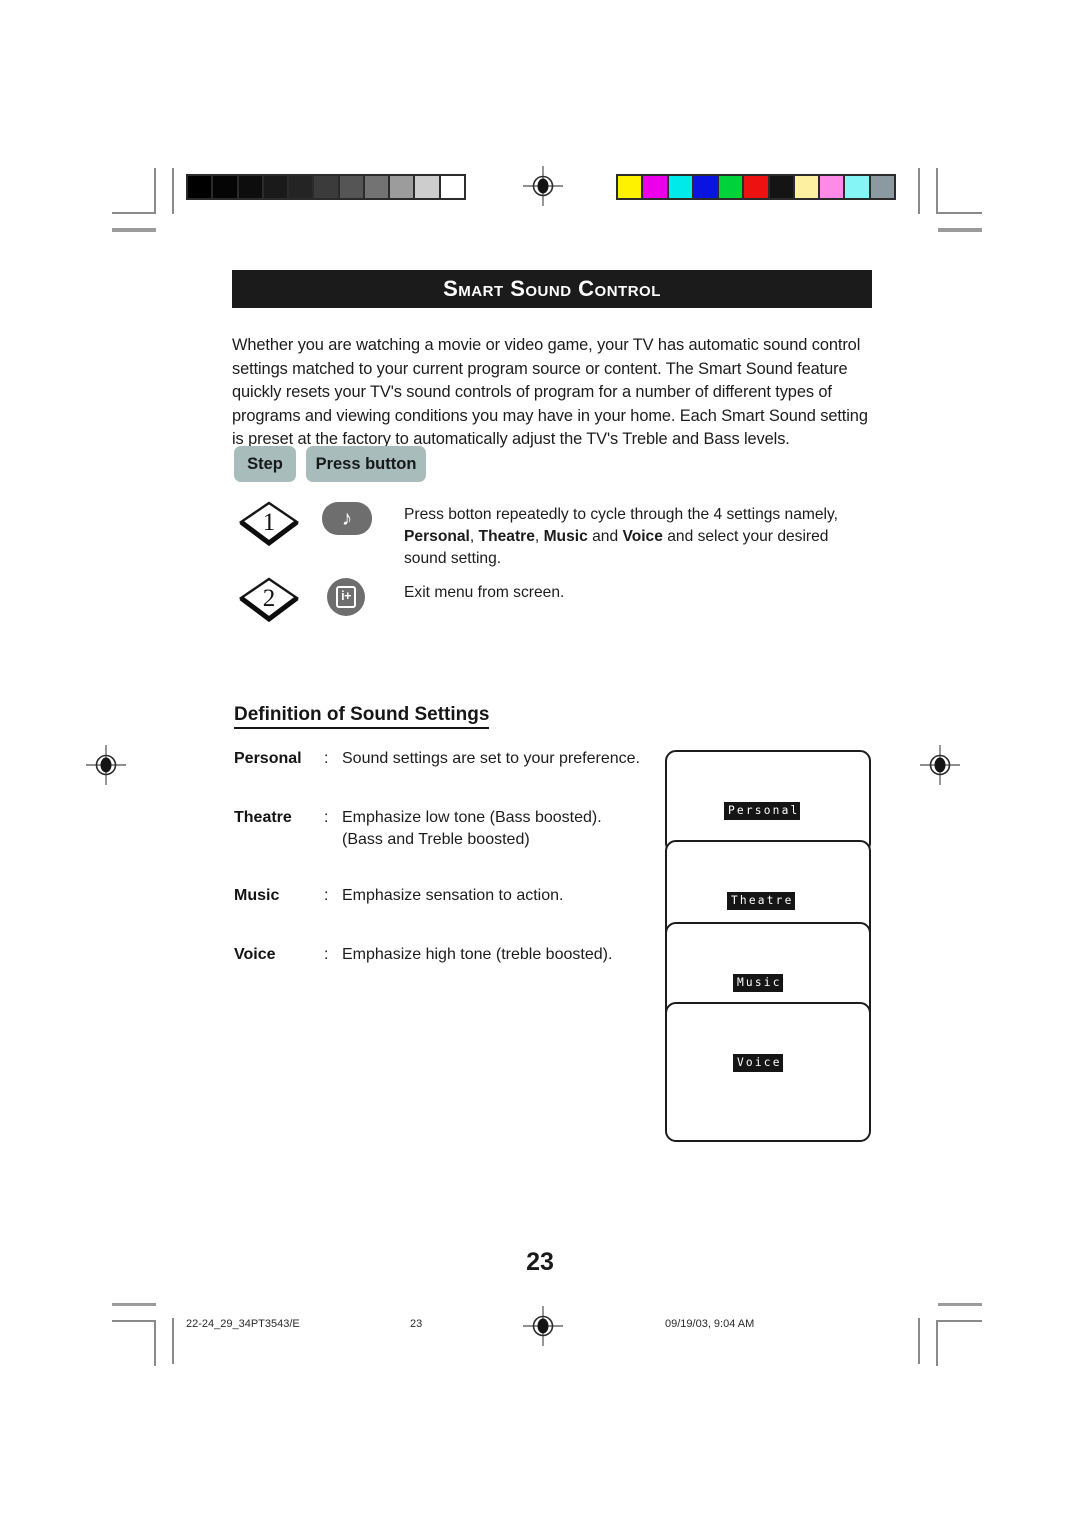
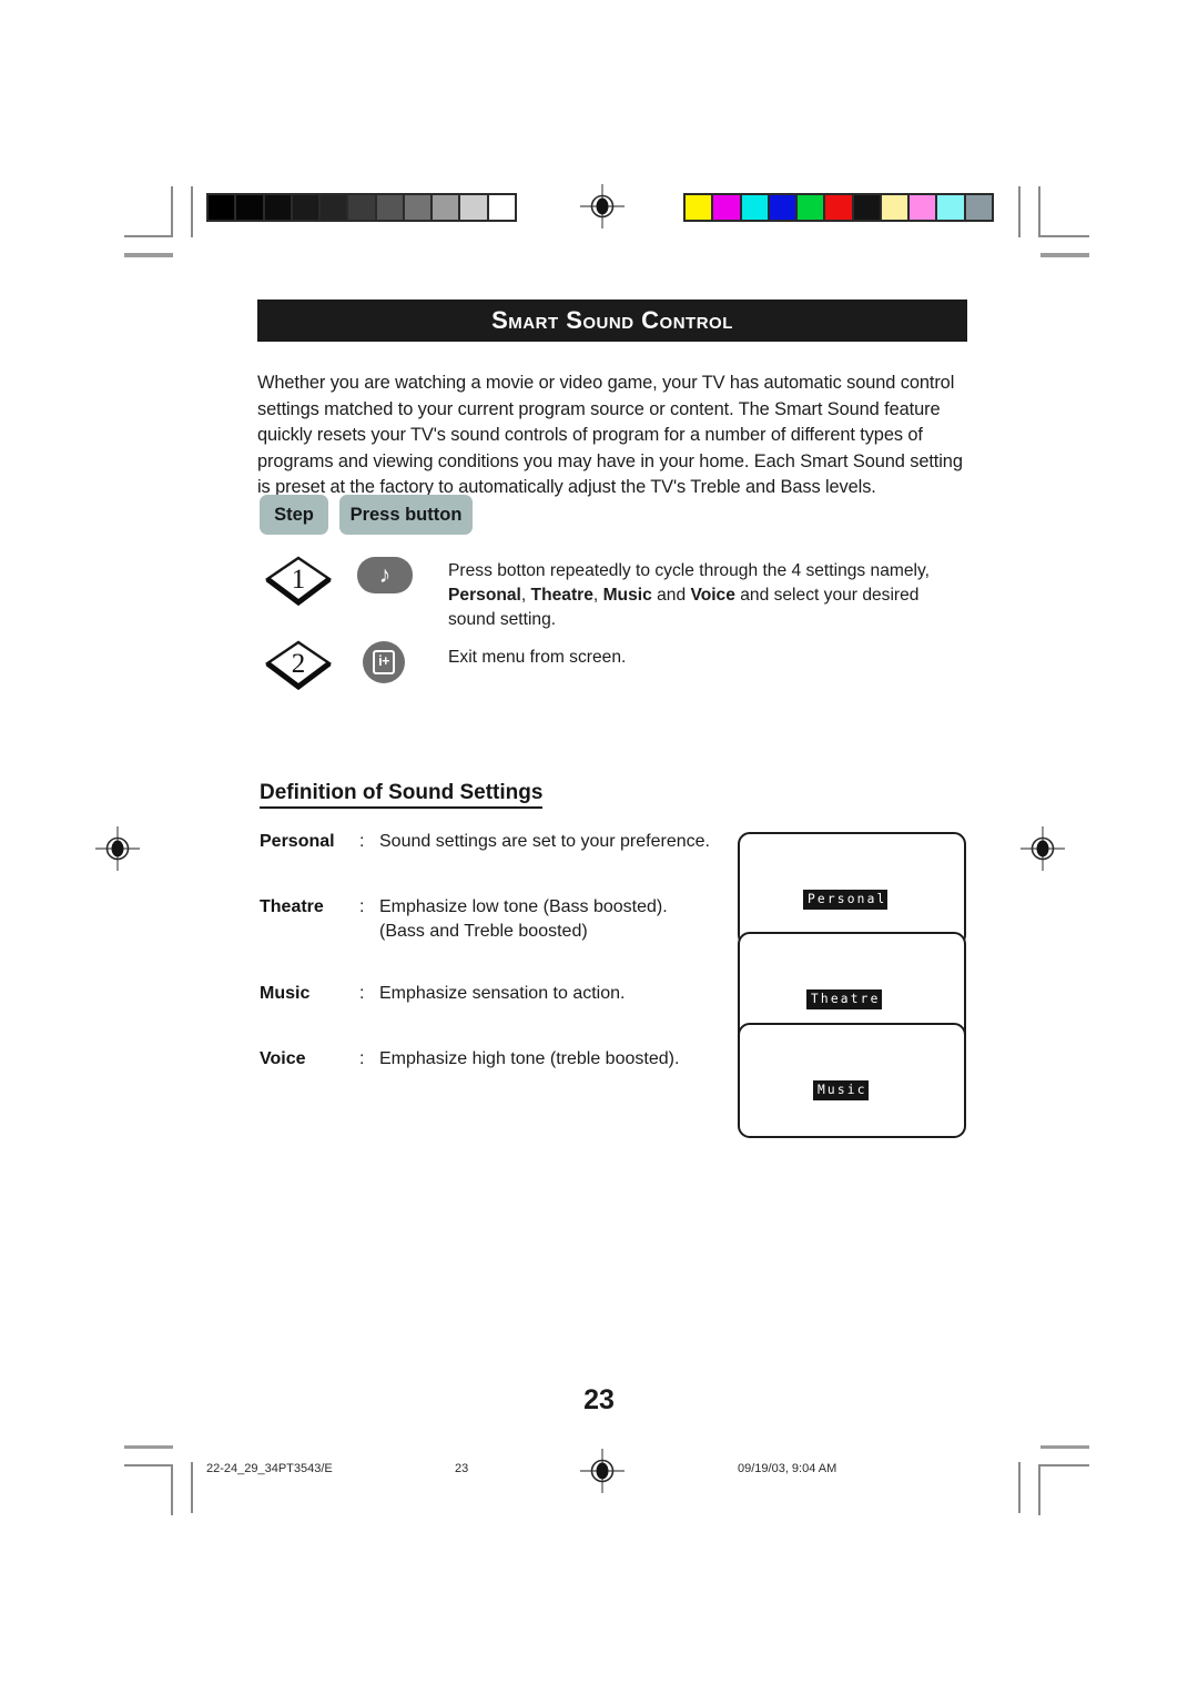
  Smart Sound Control
  Whether you are watching a movie or video game, your TV has automatic sound control settings matched to your current program source or content. The Smart Sound feature quickly resets your TV's sound controls of program for a number of different types of programs and viewing conditions you may have in your home. Each Smart Sound setting is preset at the factory to automatically adjust the TV's Treble and Bass levels.
  Step
  Press button
  1
  ♪
  Press botton repeatedly to cycle through the 4 settings namely,
  Personal, Theatre, Music and Voice and select your desired sound setting.
  2
  i+
  Exit menu from screen.
  Definition of Sound Settings
  Personal : Sound settings are set to your preference.
  Theatre : Emphasize low tone (Bass boosted).
  (Bass and Treble boosted)
  Music : Emphasize sensation to action.
  Voice : Emphasize high tone (treble boosted).
  Personal
  Theatre
  Music
- Voice
  23
  22-24_29_34PT3543/E
  23
  09/19/03, 9:04 AM
